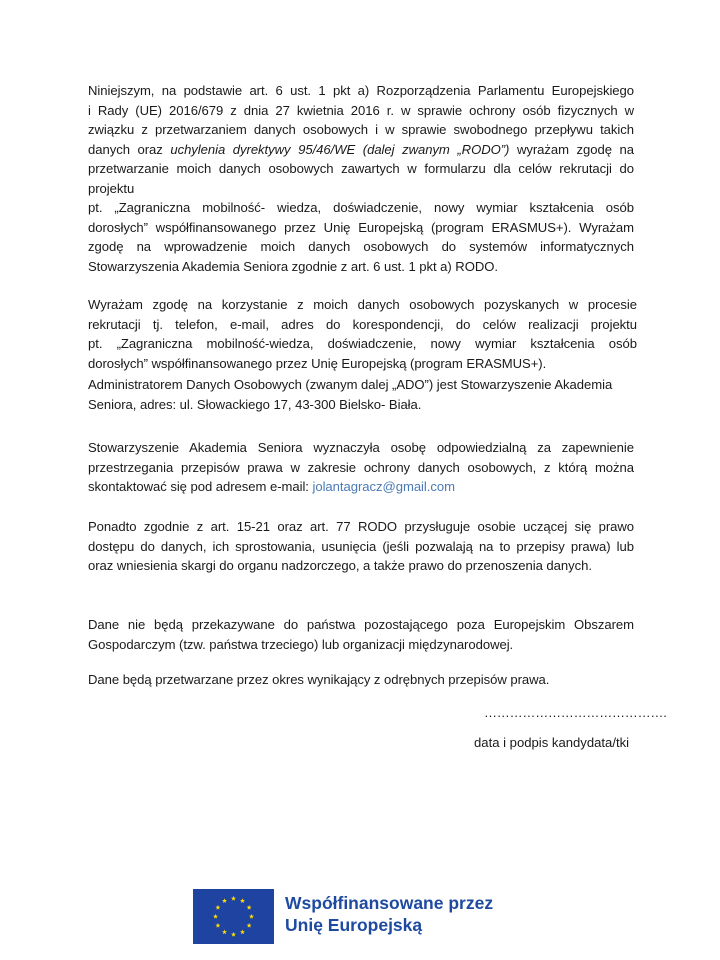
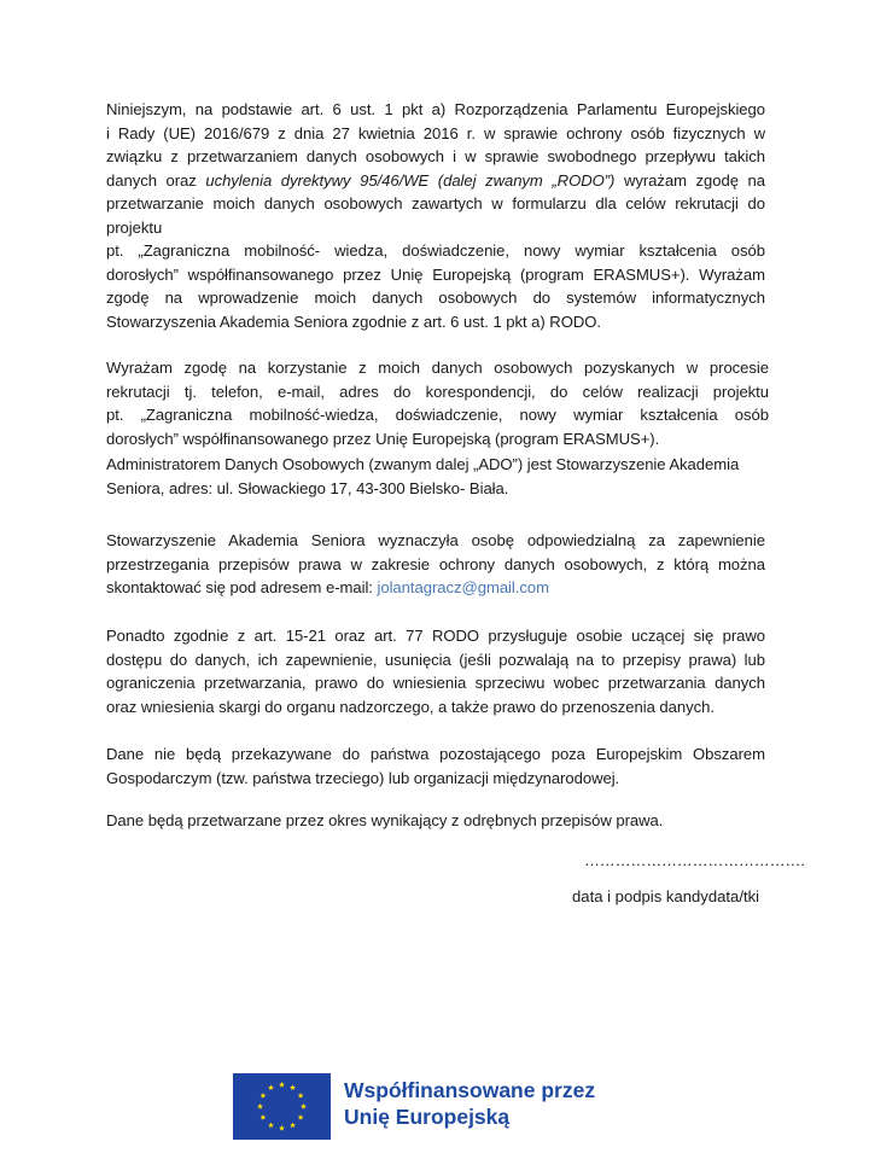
  Niniejszym, na podstawie art. 6 ust. 1 pkt a) Rozporządzenia Parlamentu Europejskiego
  i Rady (UE) 2016/679 z dnia 27 kwietnia 2016 r. w sprawie ochrony osób fizycznych w
  związku z przetwarzaniem danych osobowych i w sprawie swobodnego przepływu takich
  danych oraz uchylenia dyrektywy 95/46/WE (dalej zwanym „RODO”) wyrażam zgodę na
  przetwarzanie moich danych osobowych zawartych w formularzu dla celów rekrutacji do
  projektu
  pt. „Zagraniczna mobilność- wiedza, doświadczenie, nowy wymiar kształcenia osób
  dorosłych” współfinansowanego przez Unię Europejską (program ERASMUS+). Wyrażam
  zgodę na wprowadzenie moich danych osobowych do systemów informatycznych
  Stowarzyszenia Akademia Seniora zgodnie z art. 6 ust. 1 pkt a) RODO.
  Wyrażam zgodę na korzystanie z moich danych osobowych pozyskanych w procesie
  rekrutacji tj. telefon, e-mail, adres do korespondencji, do celów realizacji projektu
  pt. „Zagraniczna mobilność-wiedza, doświadczenie, nowy wymiar kształcenia osób
  dorosłych” współfinansowanego przez Unię Europejską (program ERASMUS+).
  Administratorem Danych Osobowych (zwanym dalej „ADO”) jest Stowarzyszenie Akademia
  Seniora, adres: ul. Słowackiego 17, 43-300 Bielsko- Biała.
  Stowarzyszenie Akademia Seniora wyznaczyła osobę odpowiedzialną za zapewnienie
  przestrzegania przepisów prawa w zakresie ochrony danych osobowych, z którą można
  skontaktować się pod adresem e-mail: jolantagracz@gmail.com
  Ponadto zgodnie z art. 15-21 oraz art. 77 RODO przysługuje osobie uczącej się prawo
- dostępu do danych, ich sprostowania, usunięcia (jeśli pozwalają na to przepisy prawa) lub
+ dostępu do danych, ich zapewnienie, usunięcia (jeśli pozwalają na to przepisy prawa) lub
+ ograniczenia przetwarzania, prawo do wniesienia sprzeciwu wobec przetwarzania danych
  oraz wniesienia skargi do organu nadzorczego, a także prawo do przenoszenia danych.
  Dane nie będą przekazywane do państwa pozostającego poza Europejskim Obszarem
  Gospodarczym (tzw. państwa trzeciego) lub organizacji międzynarodowej.
  Dane będą przetwarzane przez okres wynikający z odrębnych przepisów prawa.
  …………………………………….
  data i podpis kandydata/tki
  Współfinansowane przez
  Unię Europejską
